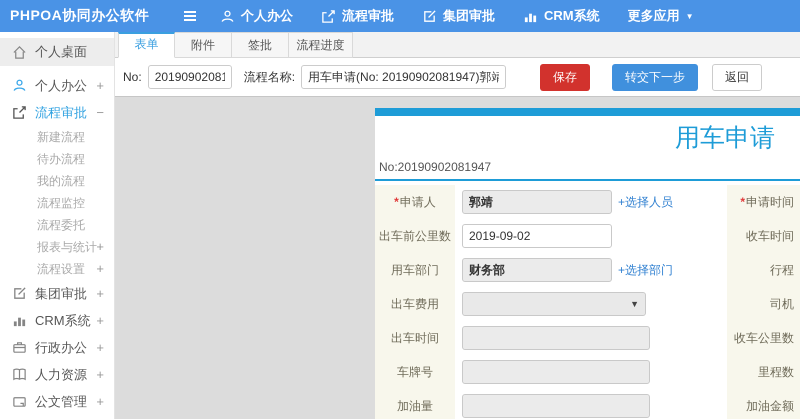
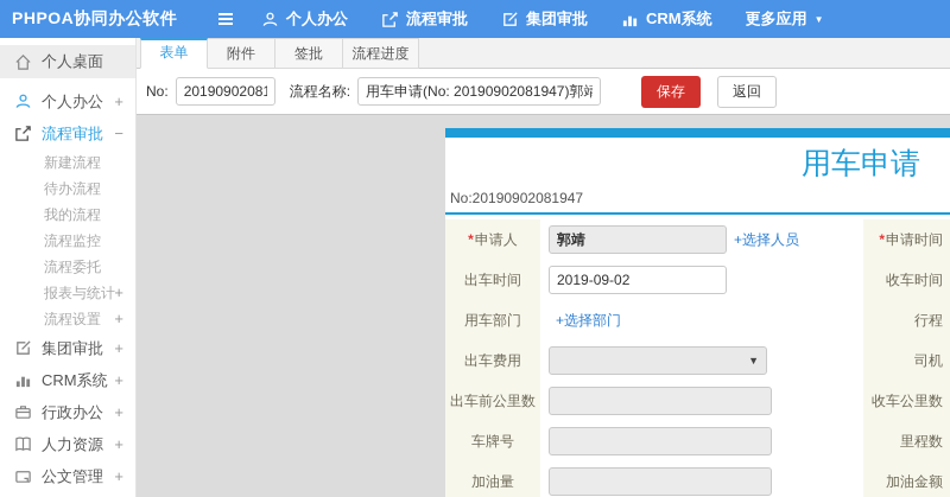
  PHPOA协同办公软件
  个人办公
  流程审批
  集团审批
  CRM系统
  更多应用
  ▼
  个人桌面
  个人办公
  +
  流程审批
  −
  新建流程
  待办流程
  我的流程
  流程监控
  流程委托
  报表与统计
  +
  流程设置
  +
  集团审批
  +
  CRM系统
  +
  行政办公
  +
  人力资源
  +
  公文管理
  +
  表单
  附件
  签批
  流程进度
  No:
  2019090208
  流程名称:
  用车申请(No: 20190902081947)郭靖
  保存
- 转交下一步
  返回
  用车申请
  No:20190902081947
  *
  申请人
  郭靖
  +选择人员
  *
  申请时间
- 出车前公里数
+ 出车时间
  2019-09-02
  收车时间
  用车部门
- 财务部
  +选择部门
  行程
  出车费用
  ▼
  司机
- 出车时间
+ 出车前公里数
  收车公里数
  车牌号
  里程数
  加油量
  加油金额
